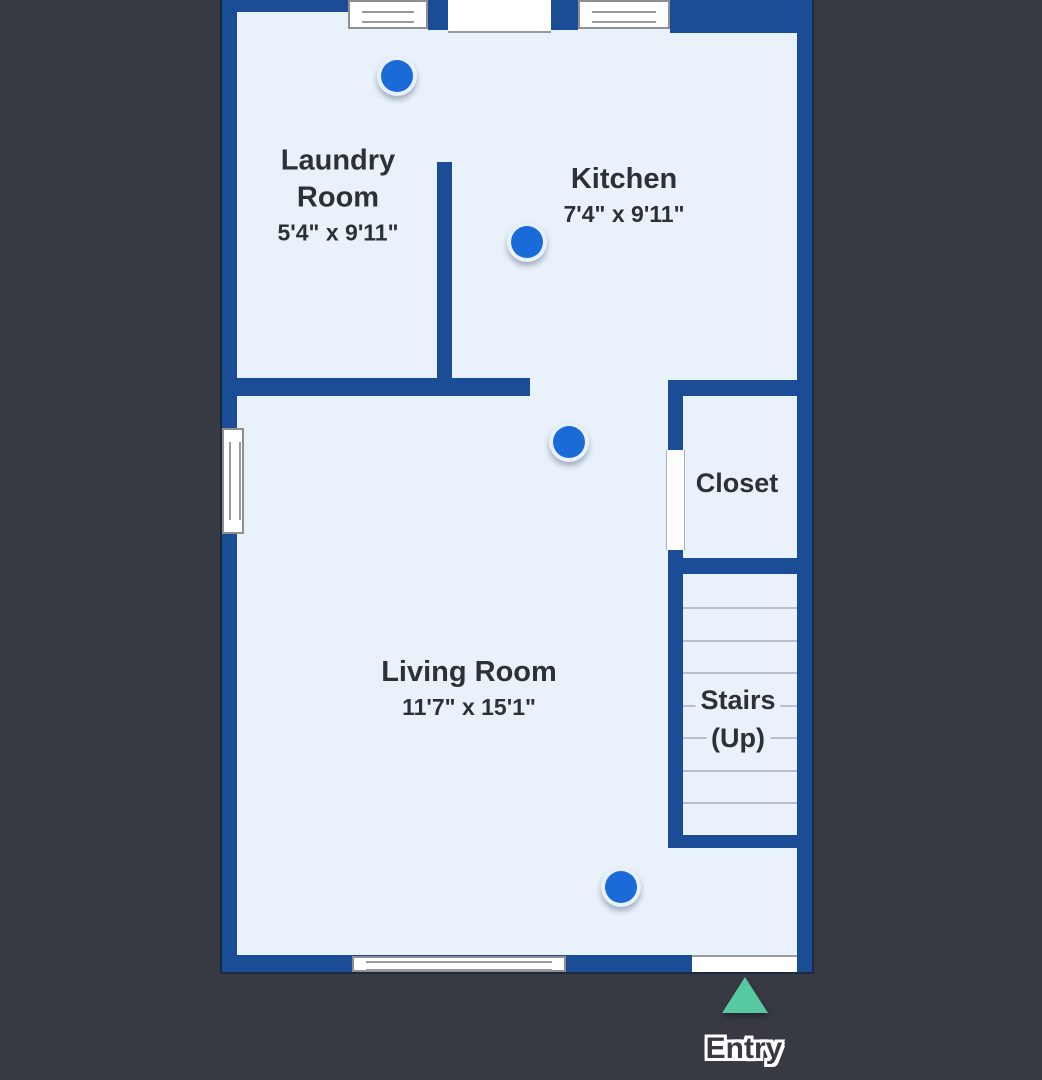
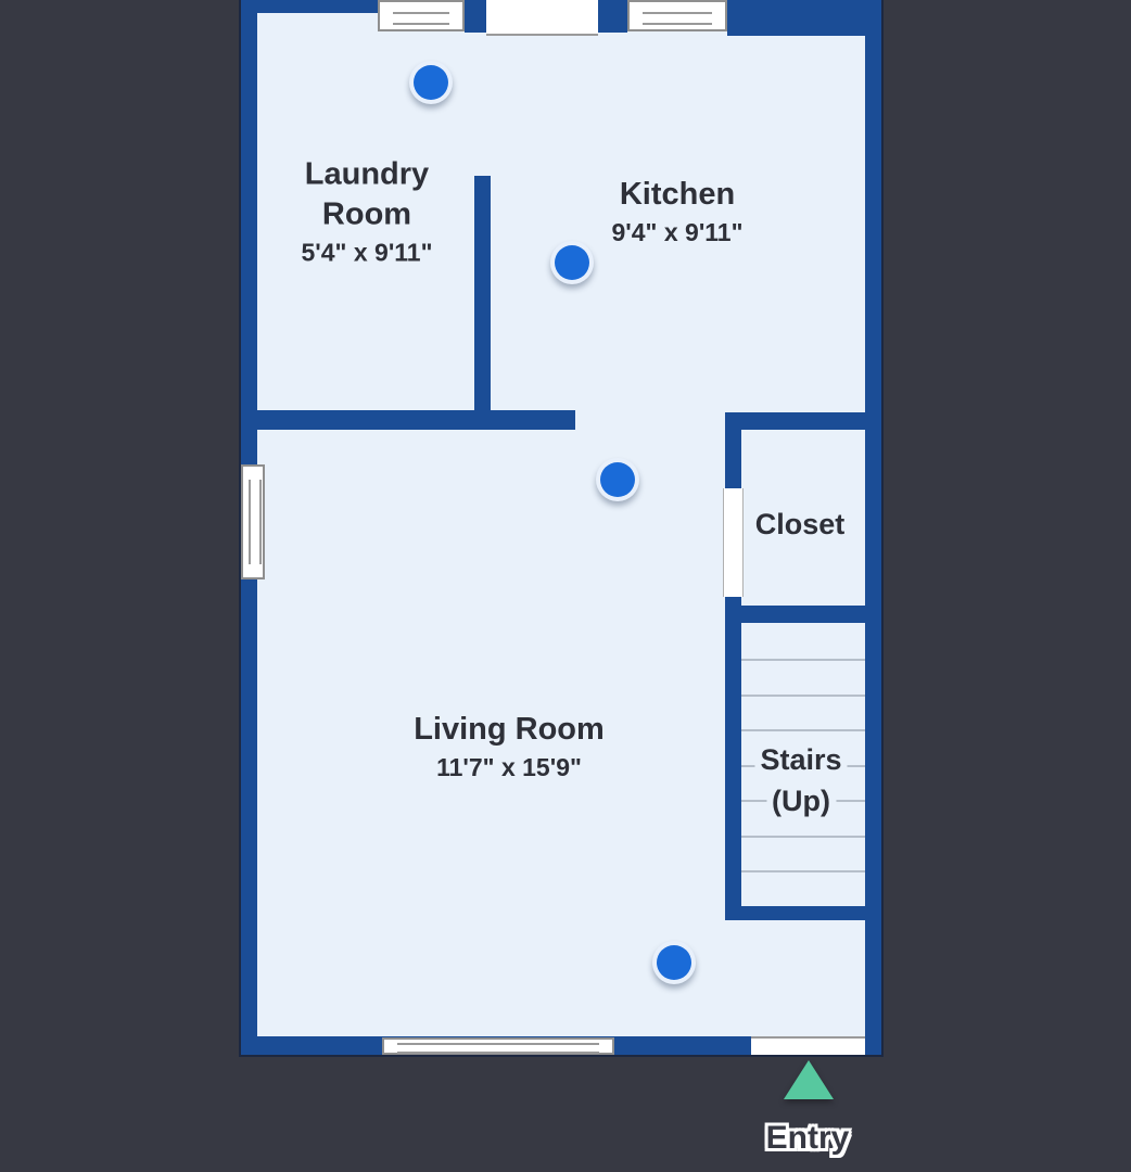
  Laundry
  Room
  5'4" x 9'11"
  Kitchen
- 7'4" x 9'11"
+ 9'4" x 9'11"
  Closet
  Living Room
- 11'7" x 15'1"
+ 11'7" x 15'9"
  Stairs
  (Up)
  Entry
